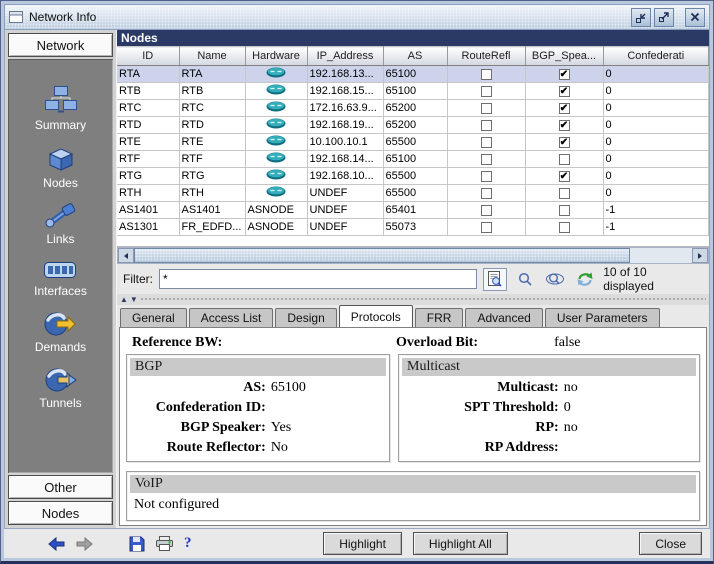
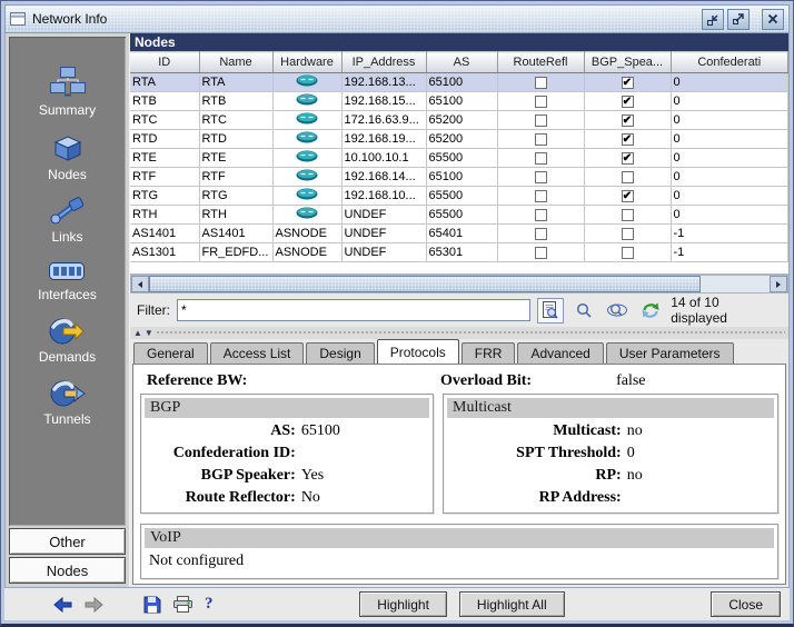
  Network Info
- Network
  Summary
  Nodes
  Links
  Interfaces
  Demands
  Tunnels
  Other
  Nodes
  Nodes
  ID	Name	Hardware	IP_Address	AS	RouteRefl	BGP_Spea...	Confederati
  RTA	RTA		192.168.13...	65100		✔	0
  RTB	RTB		192.168.15...	65100		✔	0
  RTC	RTC		172.16.63.9...	65200		✔	0
  RTD	RTD		192.168.19...	65200		✔	0
  RTE	RTE		10.100.10.1	65500		✔	0
  RTF	RTF		192.168.14...	65100			0
  RTG	RTG		192.168.10...	65500		✔	0
  RTH	RTH		UNDEF	65500			0
  AS1401	AS1401	ASNODE	UNDEF	65401			-1
- AS1301	FR_EDFD...	ASNODE	UNDEF	55073			-1
+ AS1301	FR_EDFD...	ASNODE	UNDEF	65301			-1
  Filter:
  *
- 10 of 10 displayed
+ 14 of 10 displayed
  ▲
  ▼
  General
  Access List
  Design
  Protocols
  FRR
  Advanced
  User Parameters
  Reference BW:
  Overload Bit:
  false
  BGP
  AS:
  65100
  Confederation ID:
  BGP Speaker:
  Yes
  Route Reflector:
  No
  Multicast
  Multicast:
  no
  SPT Threshold:
  0
  RP:
  no
  RP Address:
  VoIP
  Not configured
  ?
  Highlight
  Highlight All
  Close
